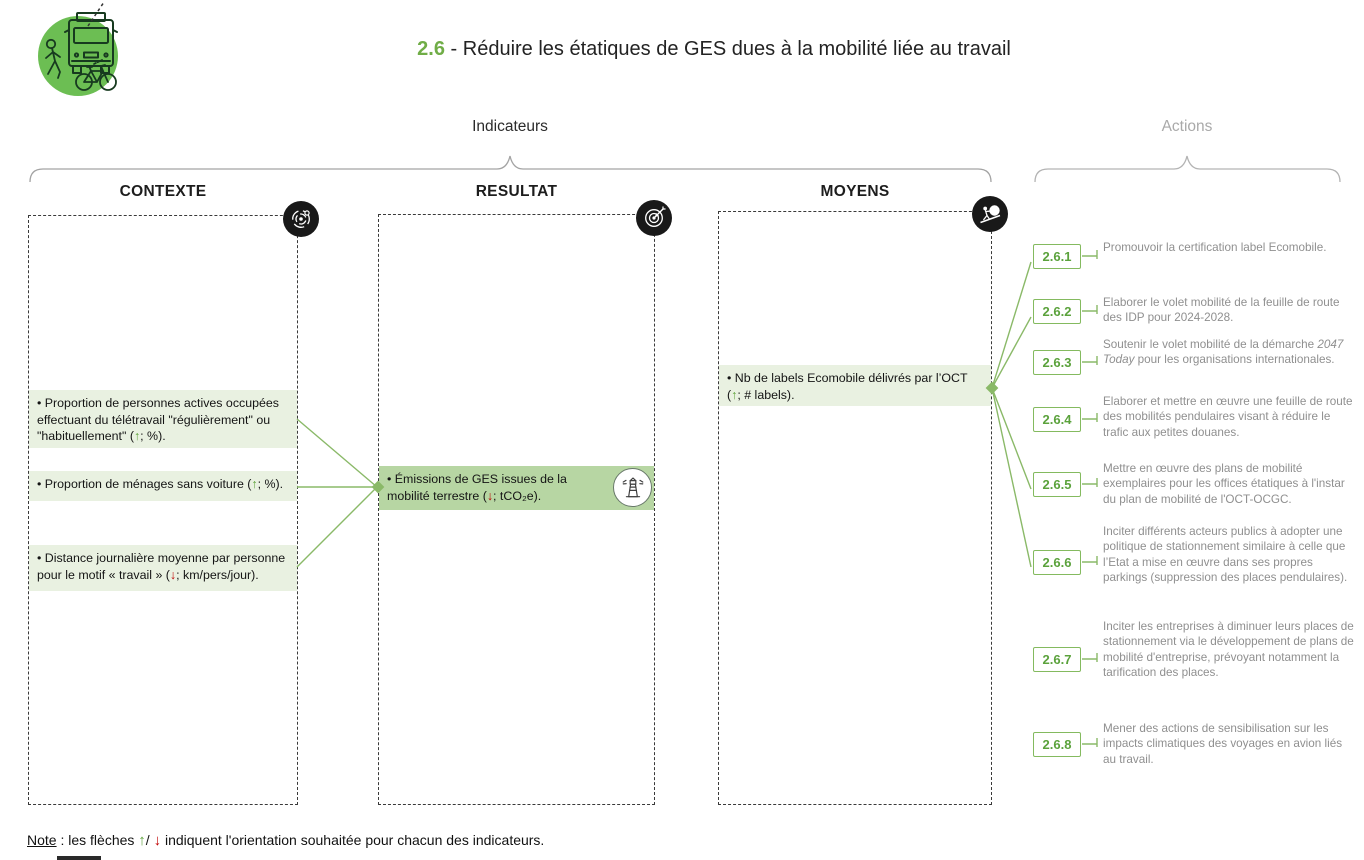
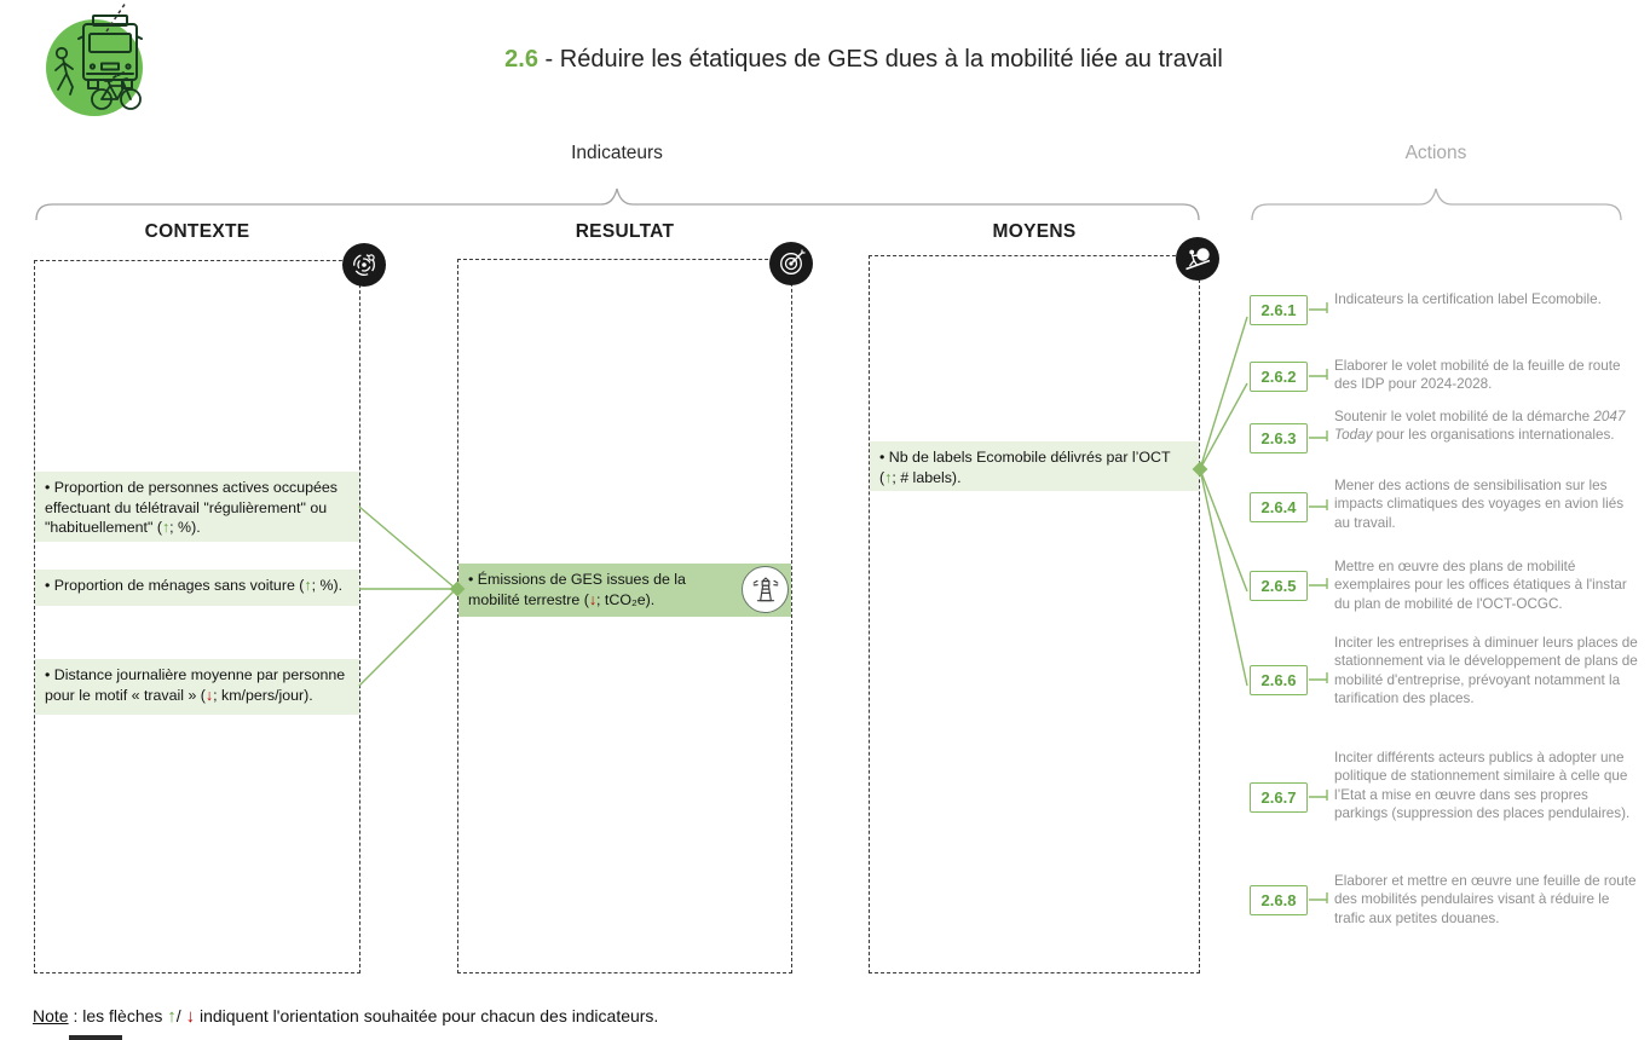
  2.6 - Réduire les étatiques de GES dues à la mobilité liée au travail
  Indicateurs
  Actions
  CONTEXTE
  RESULTAT
  MOYENS
  • Proportion de personnes actives occupées effectuant du télétravail "régulièrement" ou "habituellement" (↑; %).
  • Proportion de ménages sans voiture (↑; %).
  • Distance journalière moyenne par personne pour le motif « travail » (↓; km/pers/jour).
  • Émissions de GES issues de la mobilité terrestre (↓; tCO₂e).
  • Nb de labels Ecomobile délivrés par l’OCT (↑; # labels).
  2.6.1
- Promouvoir la certification label Ecomobile.
+ Indicateurs la certification label Ecomobile.
  2.6.2
  Elaborer le volet mobilité de la feuille de route des IDP pour 2024-2028.
  2.6.3
  Soutenir le volet mobilité de la démarche 2047 Today pour les organisations internationales.
  2.6.4
- Elaborer et mettre en œuvre une feuille de route des mobilités pendulaires visant à réduire le trafic aux petites douanes.
+ Mener des actions de sensibilisation sur les impacts climatiques des voyages en avion liés au travail.
  2.6.5
  Mettre en œuvre des plans de mobilité exemplaires pour les offices étatiques à l'instar du plan de mobilité de l'OCT-OCGC.
  2.6.6
- Inciter différents acteurs publics à adopter une politique de stationnement similaire à celle que l’Etat a mise en œuvre dans ses propres parkings (suppression des places pendulaires).
+ Inciter les entreprises à diminuer leurs places de stationnement via le développement de plans de mobilité d'entreprise, prévoyant notamment la tarification des places.
  2.6.7
- Inciter les entreprises à diminuer leurs places de stationnement via le développement de plans de mobilité d'entreprise, prévoyant notamment la tarification des places.
+ Inciter différents acteurs publics à adopter une politique de stationnement similaire à celle que l’Etat a mise en œuvre dans ses propres parkings (suppression des places pendulaires).
  2.6.8
- Mener des actions de sensibilisation sur les impacts climatiques des voyages en avion liés au travail.
+ Elaborer et mettre en œuvre une feuille de route des mobilités pendulaires visant à réduire le trafic aux petites douanes.
  Note : les flèches ↑/ ↓ indiquent l'orientation souhaitée pour chacun des indicateurs.
